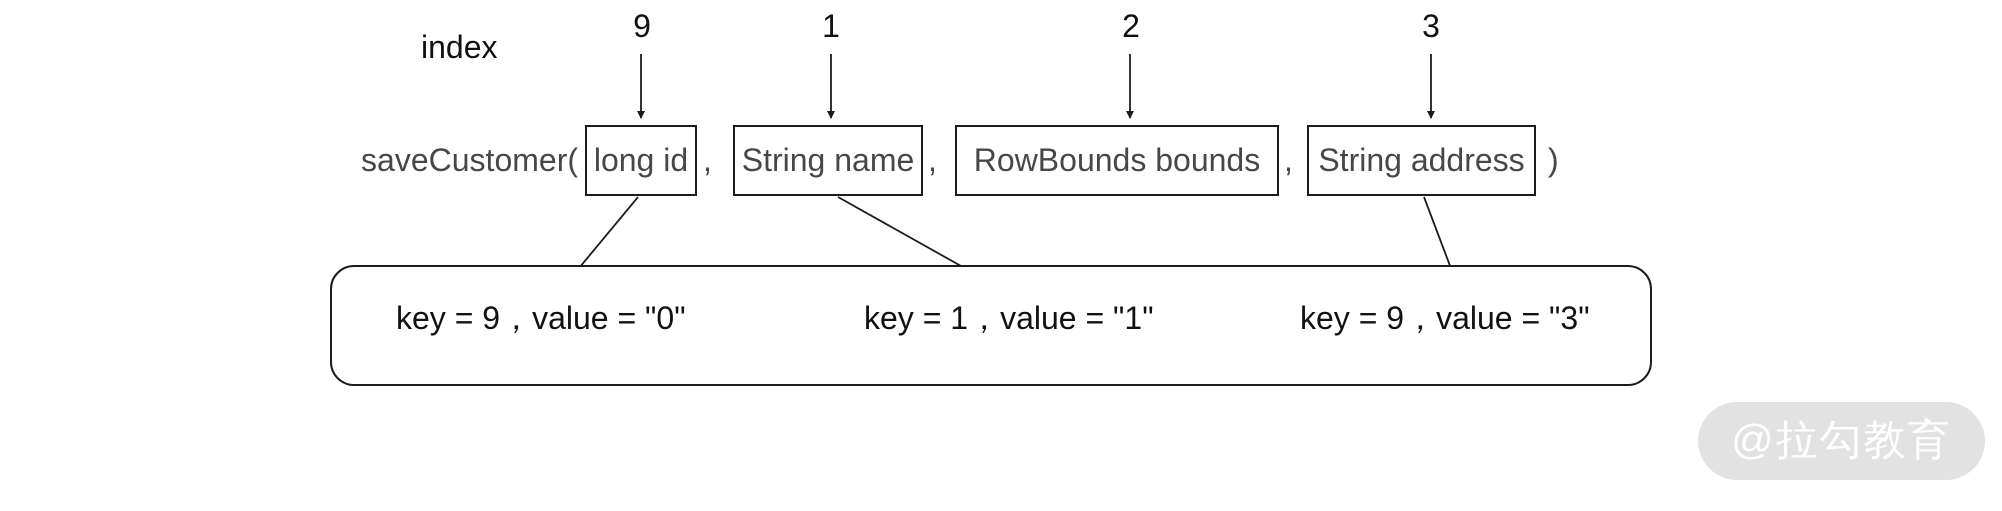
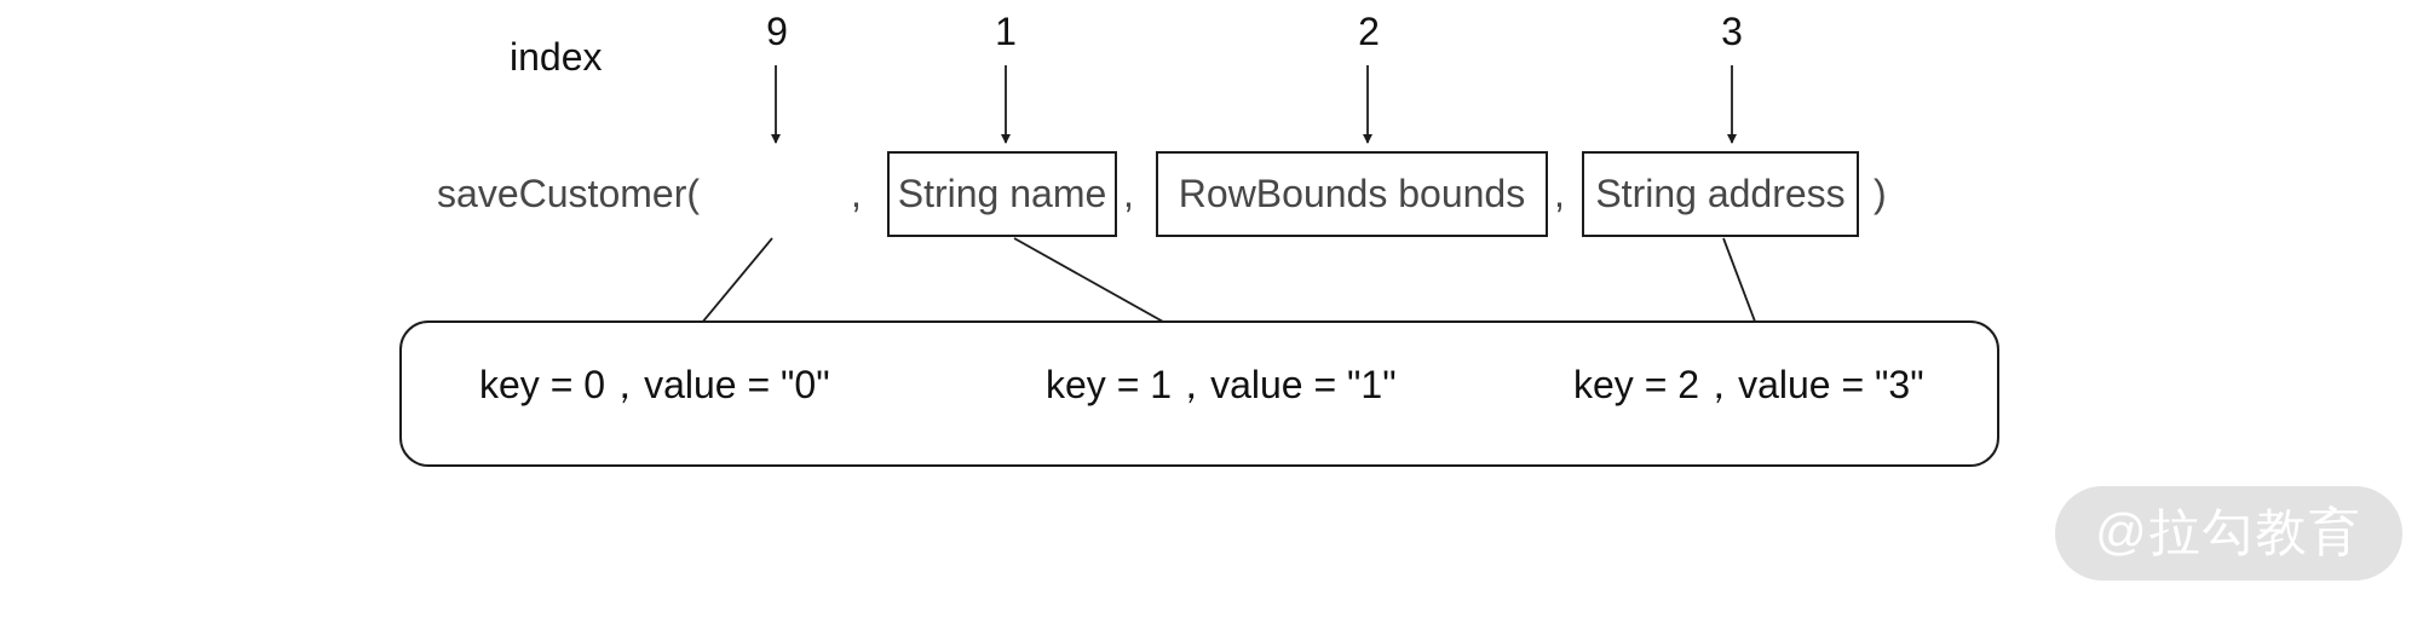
  index
  9
  1
  2
  3
  saveCustomer(
- long id
  ,
  String name
  ,
  RowBounds bounds
  ,
  String address
  )
- key = 9，value = "0"
+ key = 0，value = "0"
  key = 1，value = "1"
- key = 9，value = "3"
+ key = 2，value = "3"
  @拉勾教育
